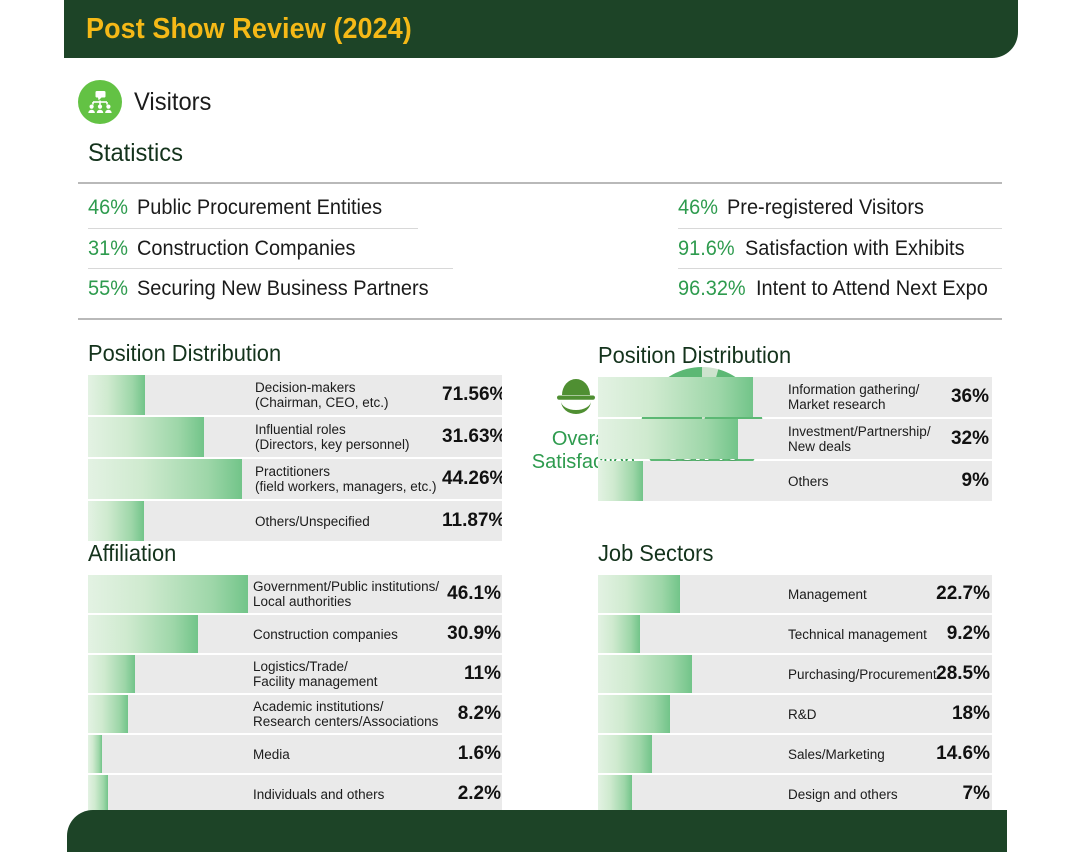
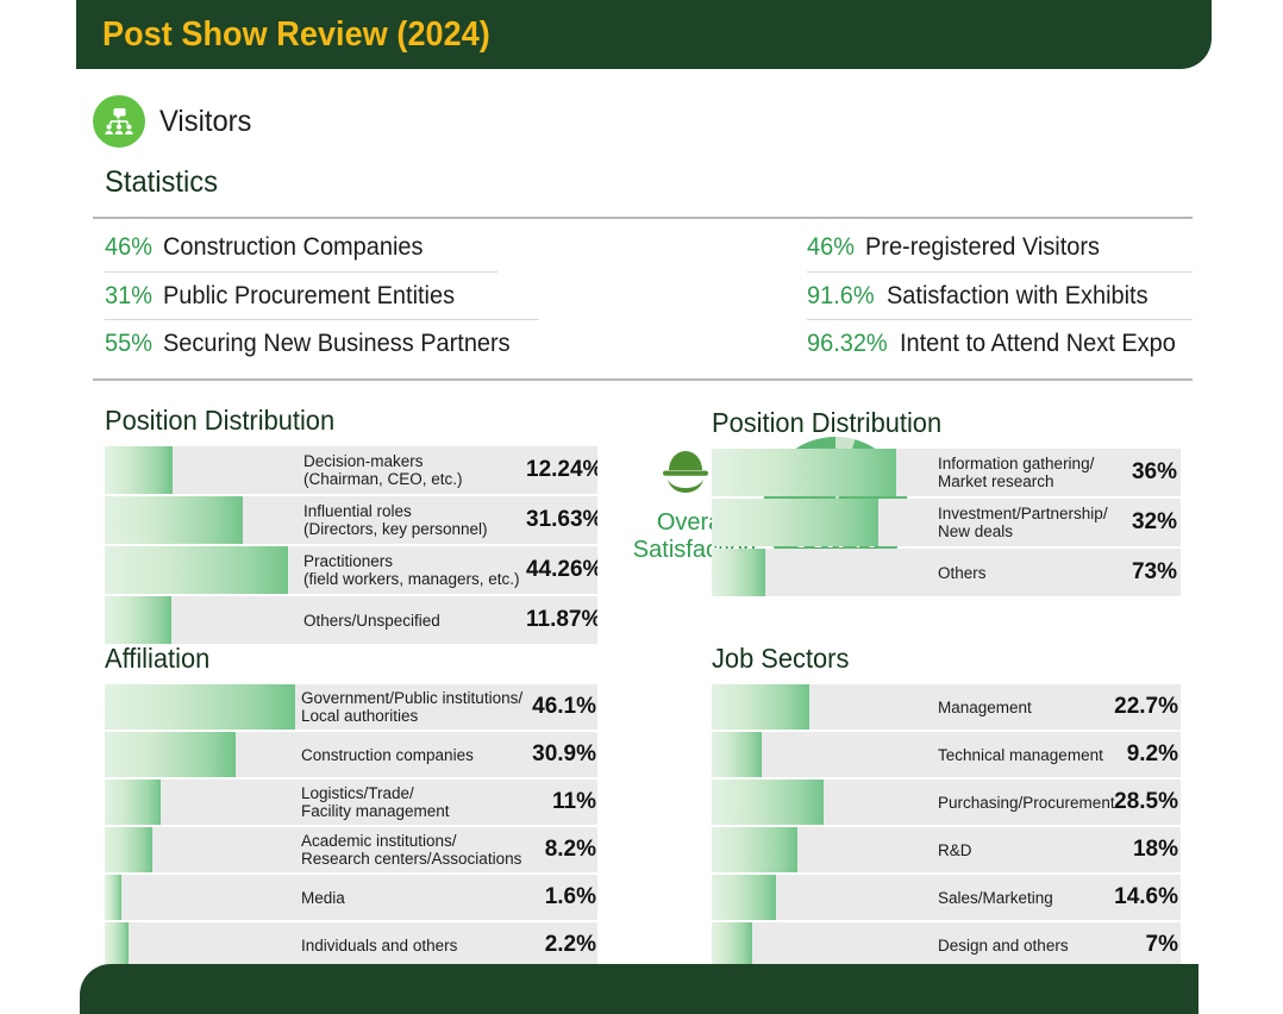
  Post Show Review (2024)
  Visitors
  Statistics
  46%
- Public Procurement Entities
+ Construction Companies
  31%
- Construction Companies
+ Public Procurement Entities
  55%
  Securing New Business Partners
  46%
  Pre-registered Visitors
  91.6%
  Satisfaction with Exhibits
  96.32%
  Intent to Attend Next Expo
  Position Distribution
  Decision-makers
  (Chairman, CEO, etc.)
- 71.56%
+ 12.24%
  Influential roles
  (Directors, key personnel)
  31.63%
  Practitioners
  (field workers, managers, etc.)
  44.26%
  Others/Unspecified
  11.87%
  Position Distribution
  Information gathering/
  Market research
  36%
  Investment/Partnership/
  New deals
  32%
  Others
- 9%
+ 73%
  Affiliation
  Government/Public institutions/
  Local authorities
  46.1%
  Construction companies
  30.9%
  Logistics/Trade/
  Facility management
  11%
  Academic institutions/
  Research centers/Associations
  8.2%
  Media
  1.6%
  Individuals and others
  2.2%
  Job Sectors
  Management
  22.7%
  Technical management
  9.2%
  Purchasing/Procureme
  28.5%
  R&D
  18%
  Sales/Marketing
  14.6%
  Design and others
  7%
